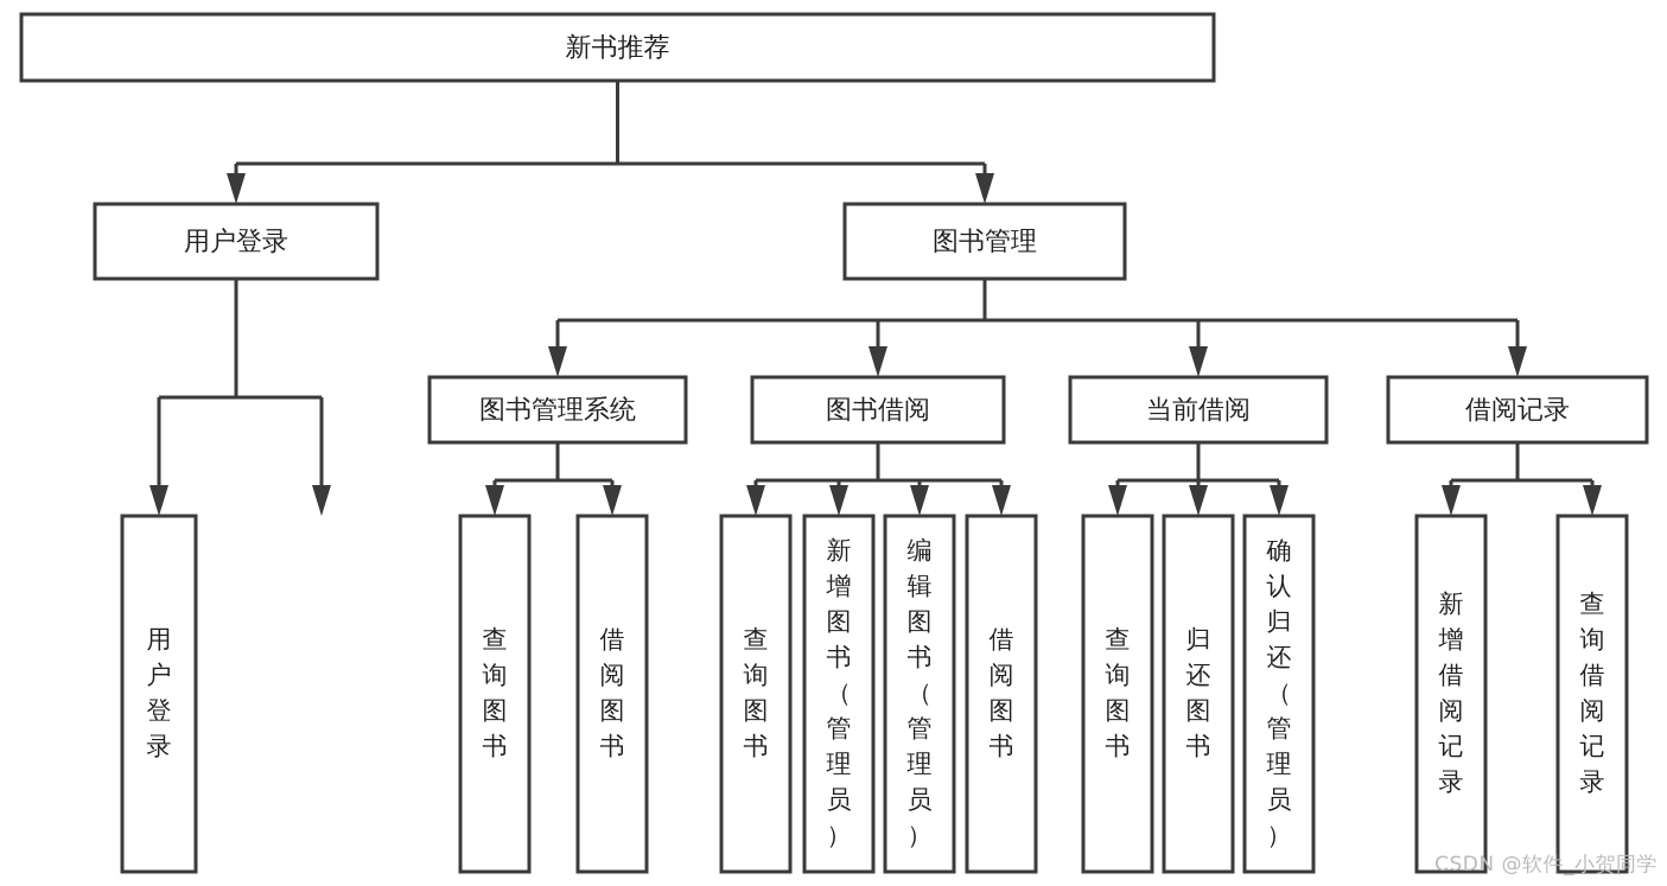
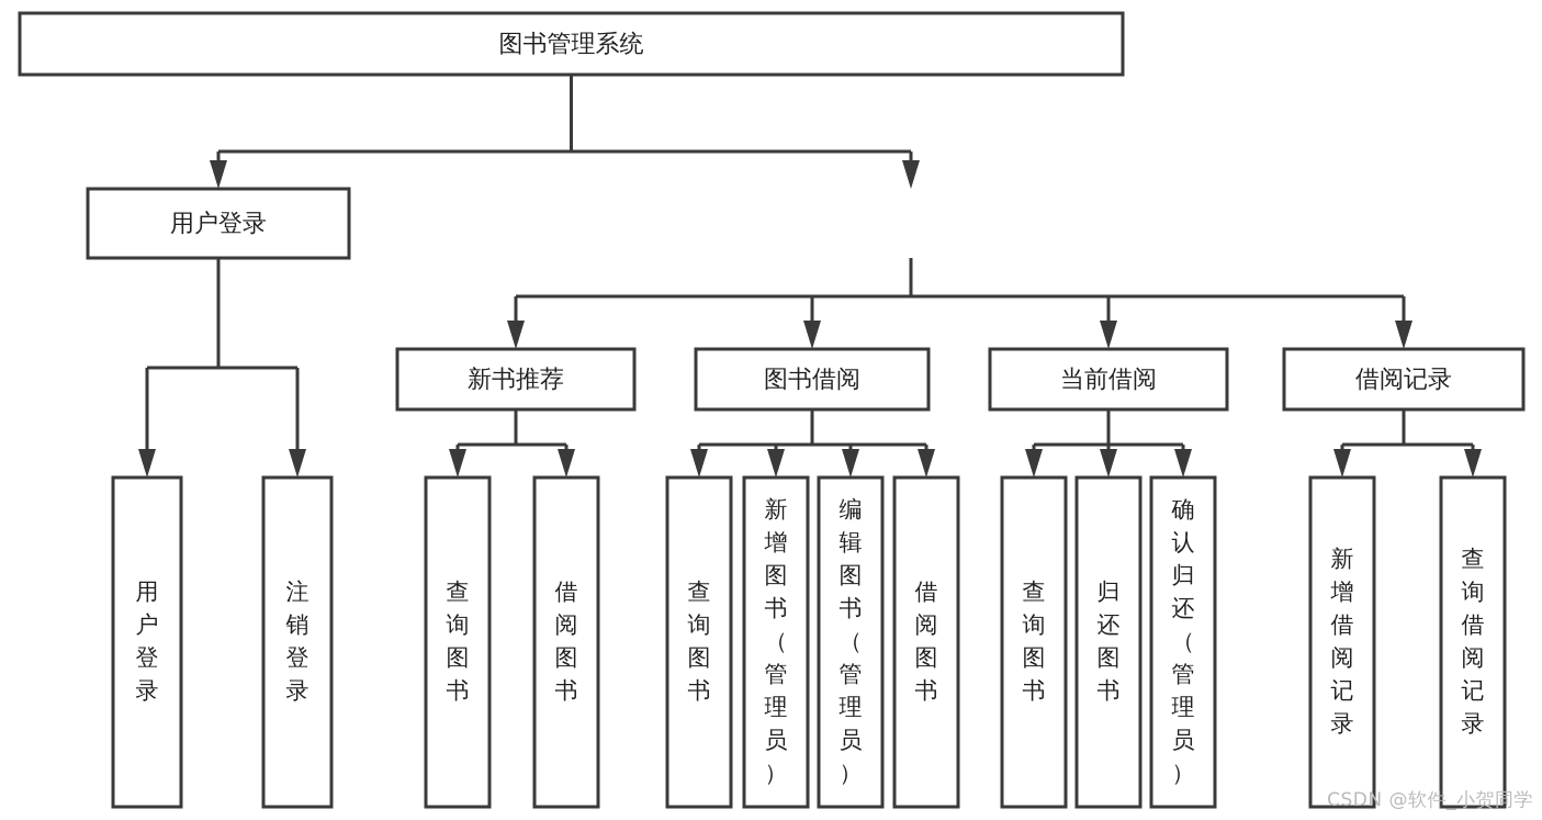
- 新书推荐
+ 图书管理系统
  用户登录
- 图书管理
- 图书管理系统
+ 新书推荐
  图书借阅
  当前借阅
  借阅记录
  用户登录
+ 注销登录
  查询图书
  借阅图书
  查询图书
  新增图书（管理员）
  编辑图书（管理员）
  借阅图书
  查询图书
  归还图书
  确认归还（管理员）
  新增借阅记录
  查询借阅记录
  CSDN @软件_小贺同学
